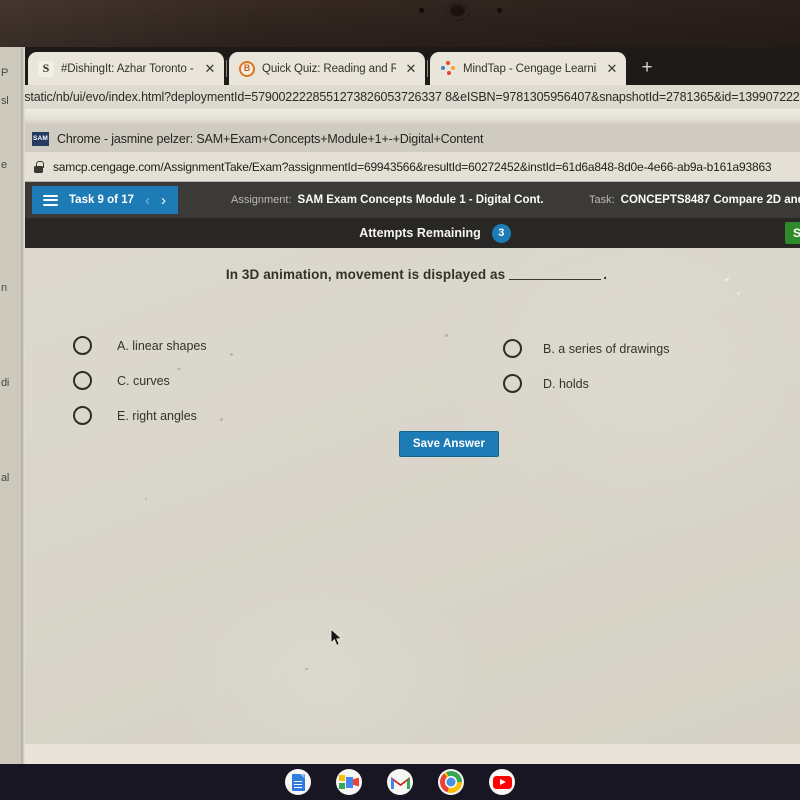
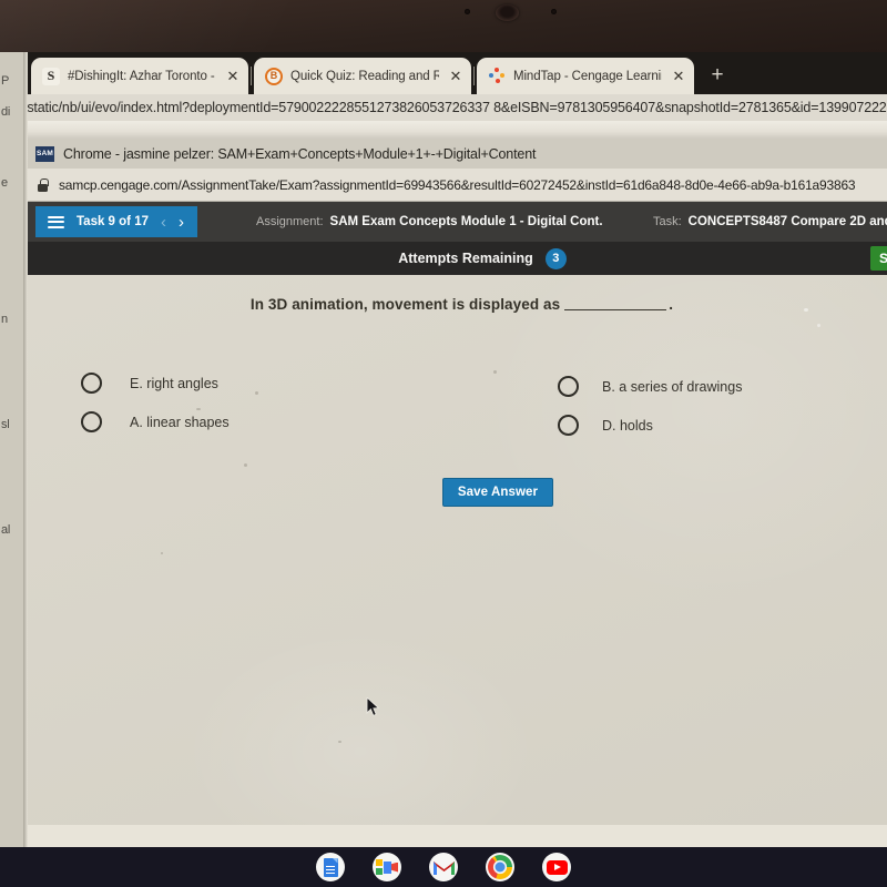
  P
- sl
+ di
  e
  n
- di
+ sl
  al
  S
  #DishingIt: Azhar Toronto -
  ✕
  B
  Quick Quiz: Reading and R
  ✕
  MindTap - Cengage Learni
  ✕
  +
  static/nb/ui/evo/index.html?deploymentId=5790022228551273826053726337 8&eISBN=9781305956407&snapshotId=2781365&id=139907222
  Chrome - jasmine pelzer: SAM+Exam+Concepts+Module+1+-+Digital+Content
  samcp.cengage.com/AssignmentTake/Exam?assignmentId=69943566&resultId=60272452&instId=61d6a848-8d0e-4e66-ab9a-b161a93863
  Task 9 of 17
  ‹
  ›
  Assignment:
  SAM Exam Concepts Module 1 - Digital Cont.
  Task:
  CONCEPTS8487 Compare 2D an
  Attempts Remaining
  3
  S
  In 3D animation, movement is displayed as .
- A. linear shapes
+ E. right angles
- C. curves
- E. right angles
+ A. linear shapes
  B. a series of drawings
  D. holds
  Save Answer
